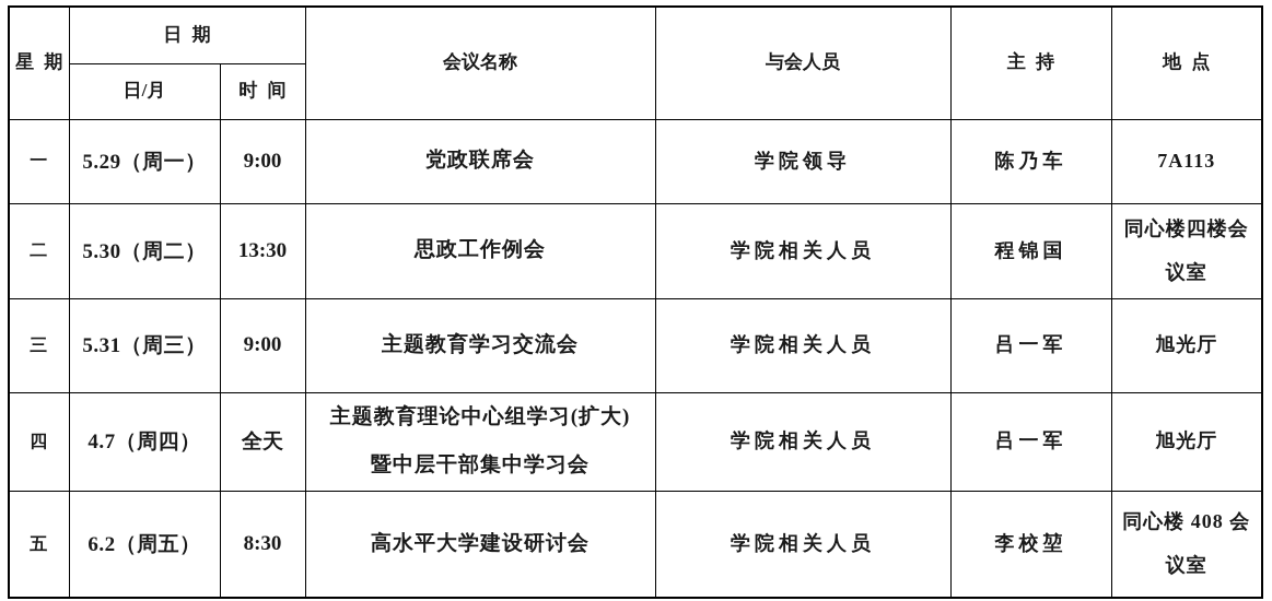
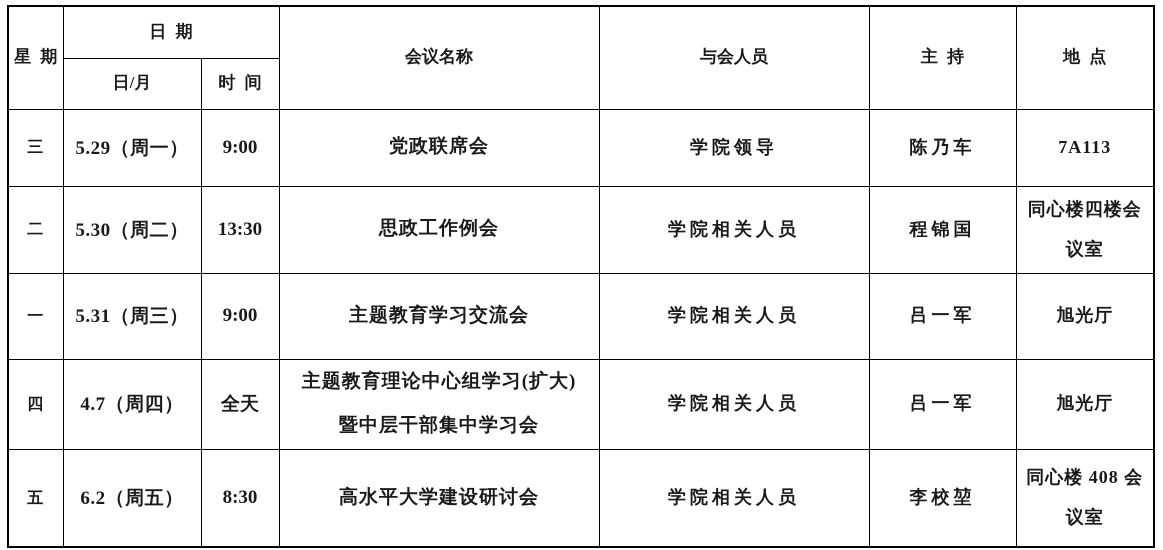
  星期	日期	会议名称	与会人员	主持	地点
  日/月	时间
- 一	5.29（周一）	9:00	党政联席会	学院领导	陈乃车	7A113
+ 三	5.29（周一）	9:00	党政联席会	学院领导	陈乃车	7A113
  二	5.30（周二）	13:30	思政工作例会	学院相关人员	程锦国	同心楼四楼会 议室
- 三	5.31（周三）	9:00	主题教育学习交流会	学院相关人员	吕一军	旭光厅
+ 一	5.31（周三）	9:00	主题教育学习交流会	学院相关人员	吕一军	旭光厅
  四	4.7（周四）	全天	主题教育理论中心组学习(扩大) 暨中层干部集中学习会	学院相关人员	吕一军	旭光厅
  五	6.2（周五）	8:30	高水平大学建设研讨会	学院相关人员	李校堃	同心楼 408 会 议室
